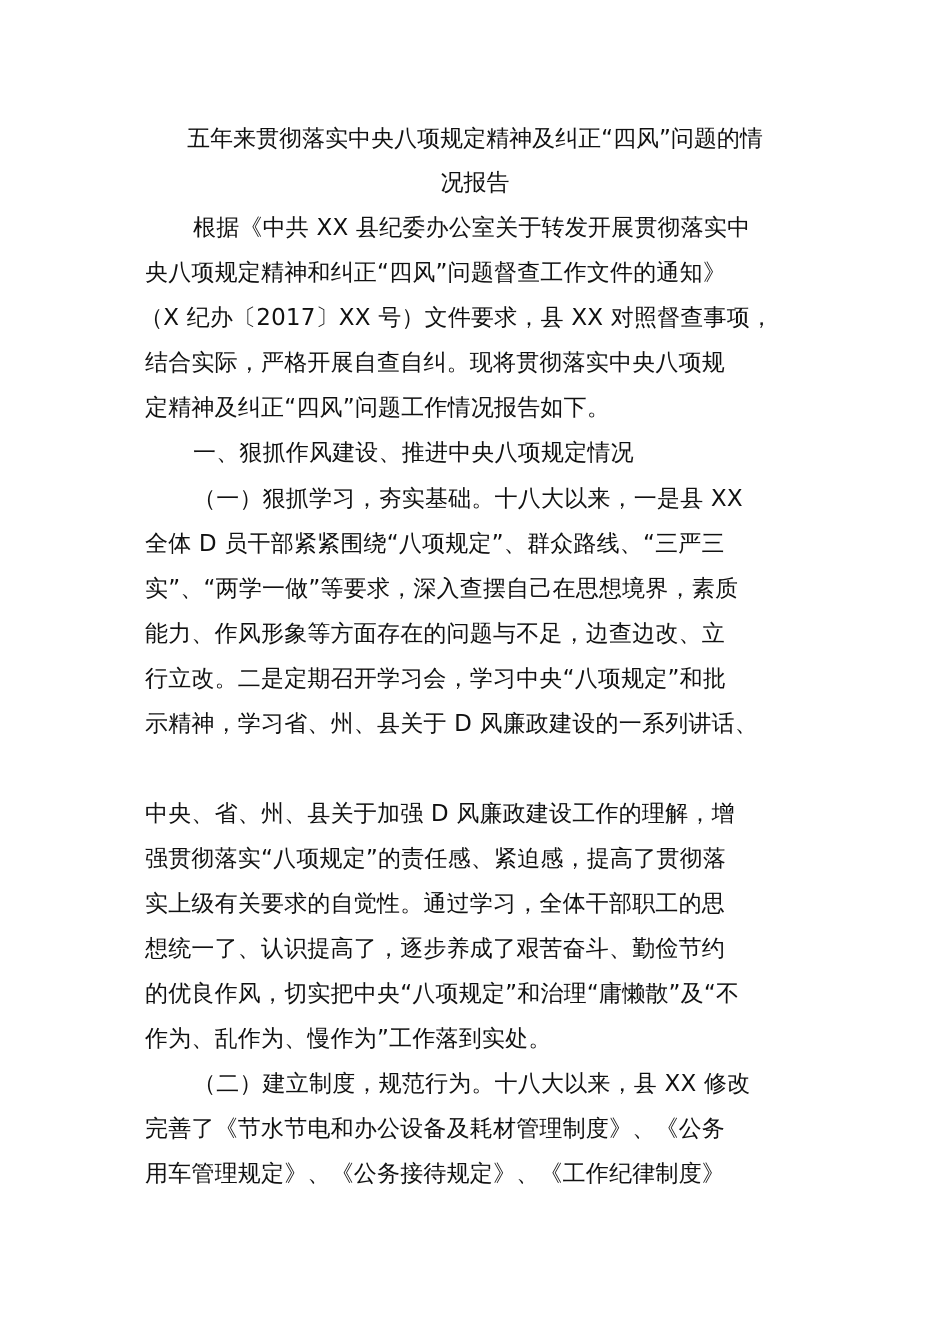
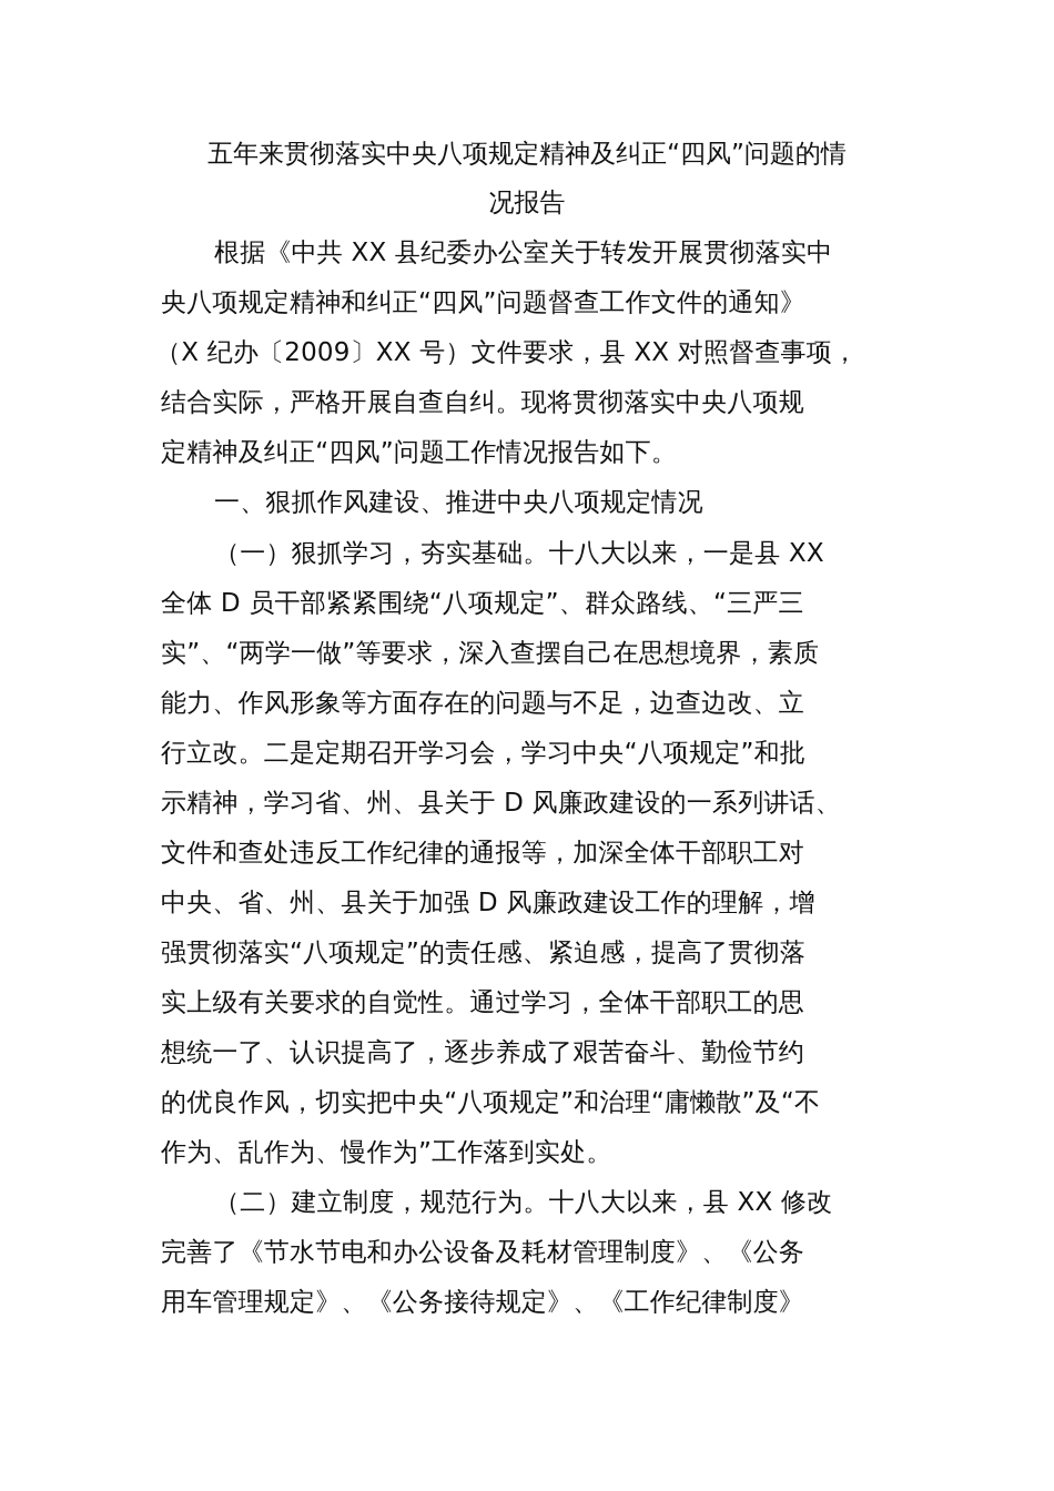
  五年来贯彻落实中央八项规定精神及纠正“四风”问题的情
  况报告
  根据《中共 XX 县纪委办公室关于转发开展贯彻落实中
  央八项规定精神和纠正“四风”问题督查工作文件的通知》
- （X 纪办〔2017〕XX 号）文件要求，县 XX 对照督查事项，
+ （X 纪办〔2009〕XX 号）文件要求，县 XX 对照督查事项，
  结合实际，严格开展自查自纠。现将贯彻落实中央八项规
  定精神及纠正“四风”问题工作情况报告如下。
  一、狠抓作风建设、推进中央八项规定情况
  （一）狠抓学习，夯实基础。十八大以来，一是县 XX
  全体 D 员干部紧紧围绕“八项规定”、群众路线、“三严三
  实”、“两学一做”等要求，深入查摆自己在思想境界，素质
  能力、作风形象等方面存在的问题与不足，边查边改、立
  行立改。二是定期召开学习会，学习中央“八项规定”和批
  示精神，学习省、州、县关于 D 风廉政建设的一系列讲话、
+ 文件和查处违反工作纪律的通报等，加深全体干部职工对
  中央、省、州、县关于加强 D 风廉政建设工作的理解，增
  强贯彻落实“八项规定”的责任感、紧迫感，提高了贯彻落
  实上级有关要求的自觉性。通过学习，全体干部职工的思
  想统一了、认识提高了，逐步养成了艰苦奋斗、勤俭节约
  的优良作风，切实把中央“八项规定”和治理“庸懒散”及“不
  作为、乱作为、慢作为”工作落到实处。
  （二）建立制度，规范行为。十八大以来，县 XX 修改
  完善了《节水节电和办公设备及耗材管理制度》、《公务
  用车管理规定》、《公务接待规定》、《工作纪律制度》
